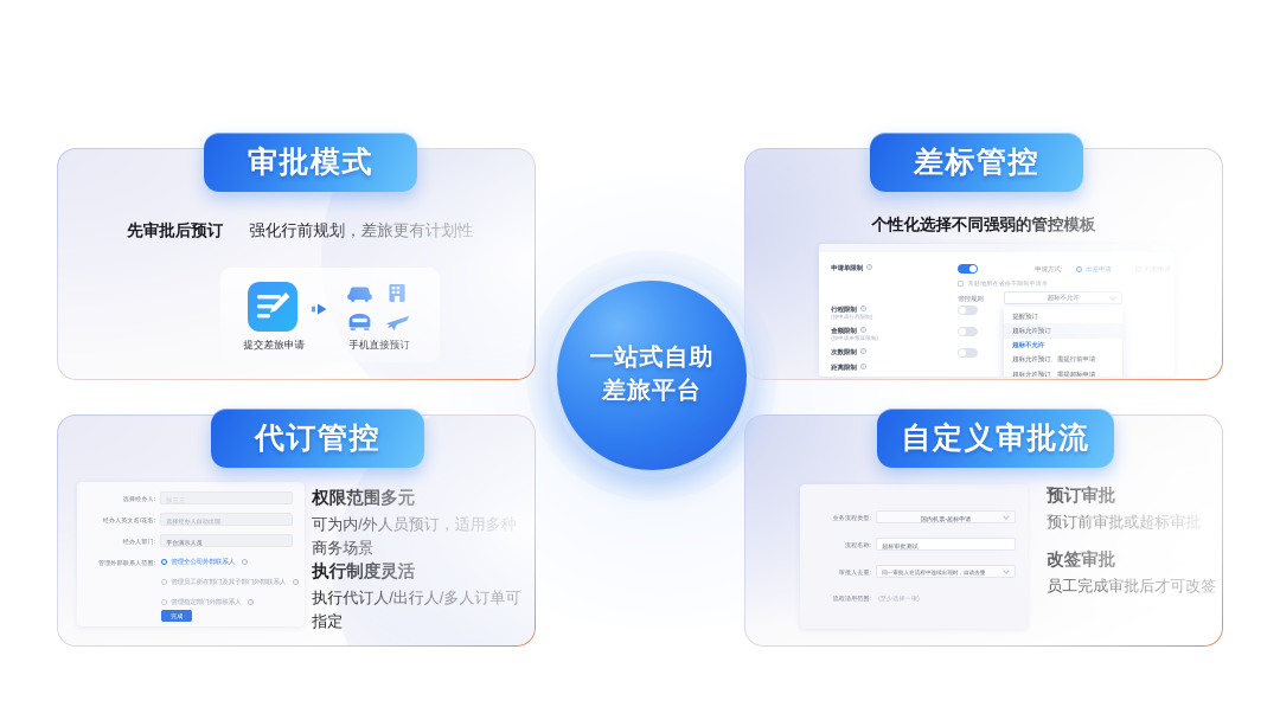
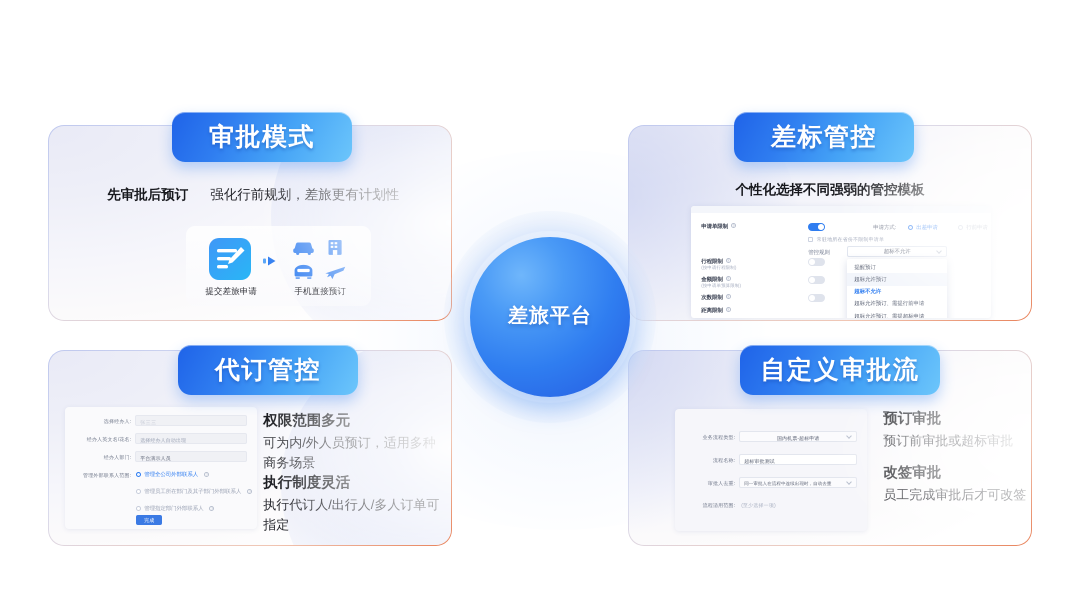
  审批模式
  差标管控
  代订管控
  自定义审批流
- 一站式自助
  差旅平台
